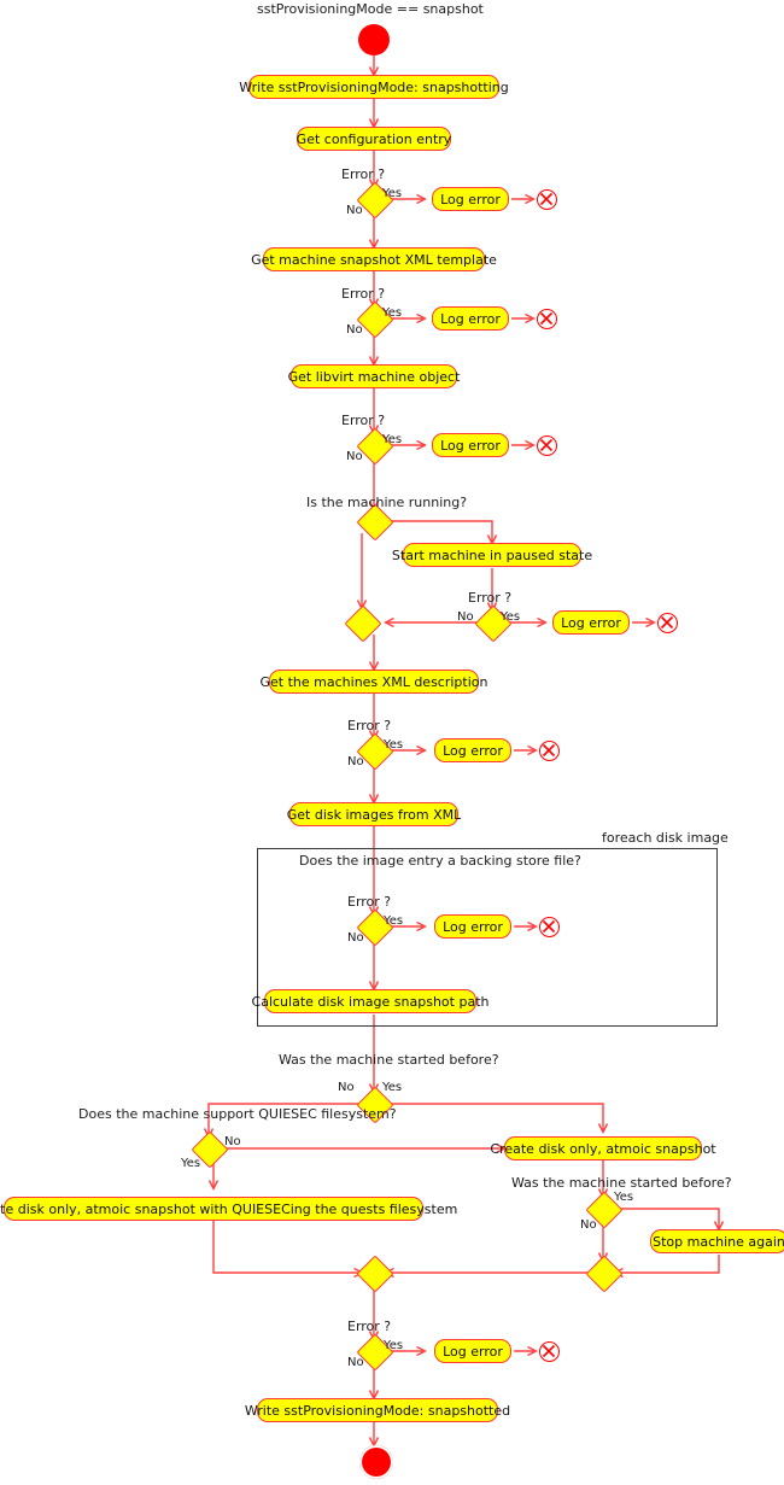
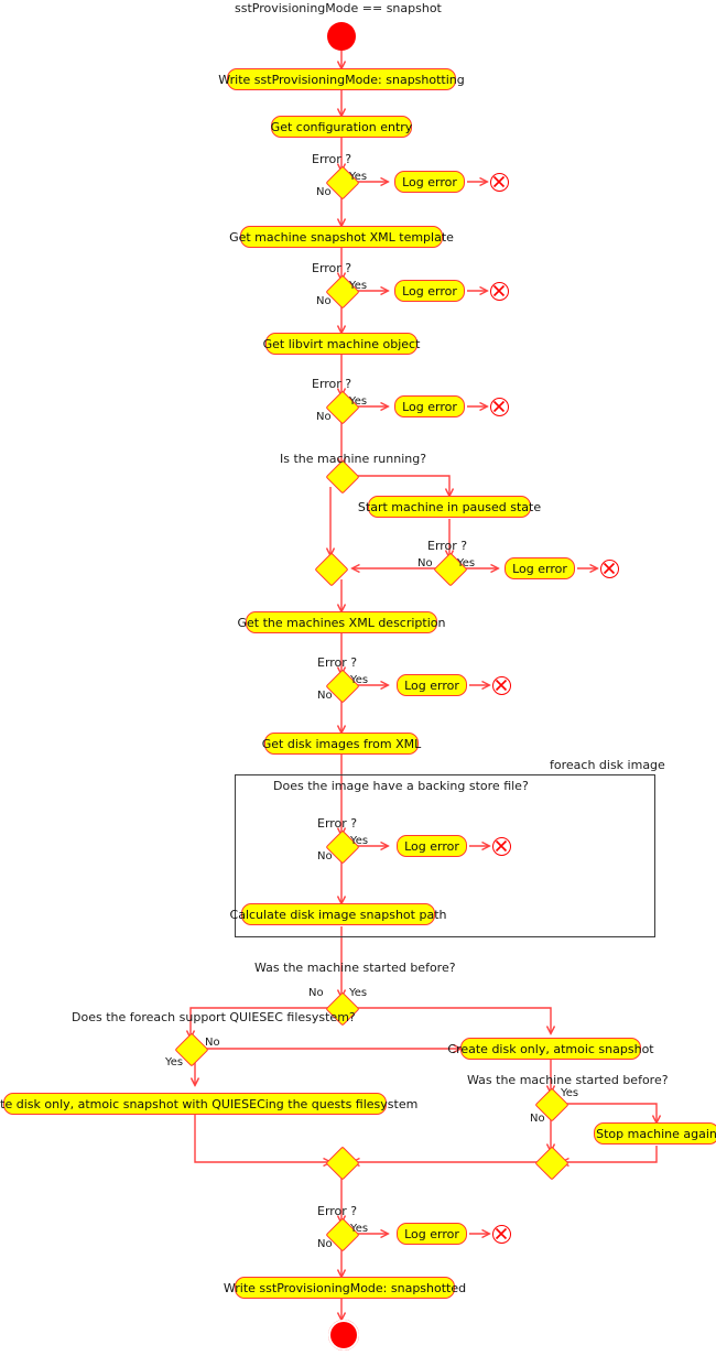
  sstProvisioningMode == snapshot
  foreach disk image
  rite sstProvisioningMode: snapshottin
  Get configuration entry
  et machine snapshot XML templa
  Get libvirt machine objec
  tart machine in paused sta
  et the machines XML descriptio
  Get disk images from XML
  alculate disk image snapshot pa
  eate disk only, atmoic snapsh
  te disk only, atmoic snapshot with QUIESECing the quests filesy
  Stop machine again
  rite sstProvisioningMode: snapshotte
  Log error
  Log error
  Log error
  Log error
  Log error
  Log error
  Log error
  Error ?
  Yes
  No
  Error ?
  Yes
  No
  Error ?
  Yes
  No
  Is the machine running?
  Error ?
  Yes
  No
  Error ?
  Yes
  No
- Does the image entry a backing store file?
+ Does the image have a backing store file?
  Error ?
  Yes
  No
  Was the machine started before?
  Yes
  No
- Does the machine support QUIESEC filesystem?
+ Does the foreach support QUIESEC filesystem?
  No
  Yes
  Was the machine started before?
  Yes
  No
  Error ?
  Yes
  No
